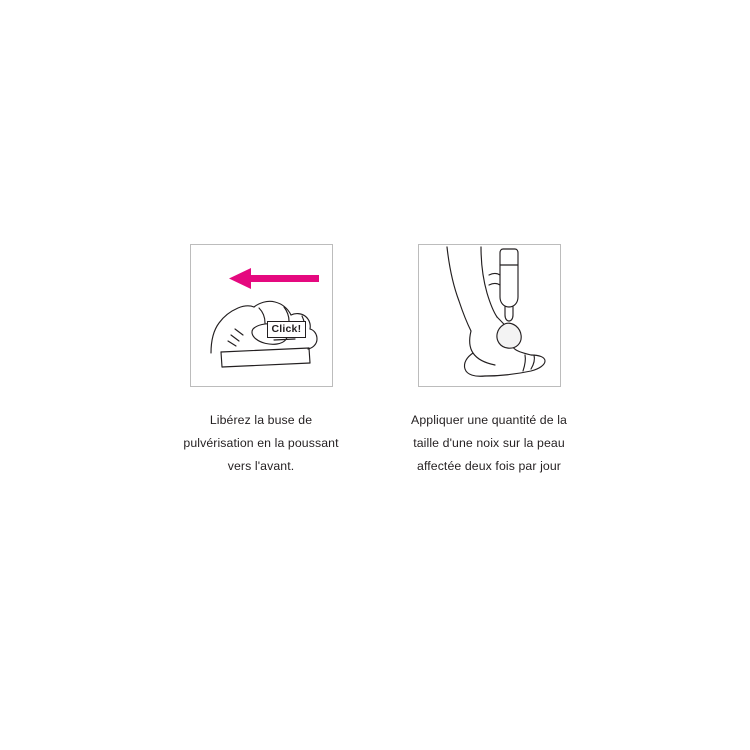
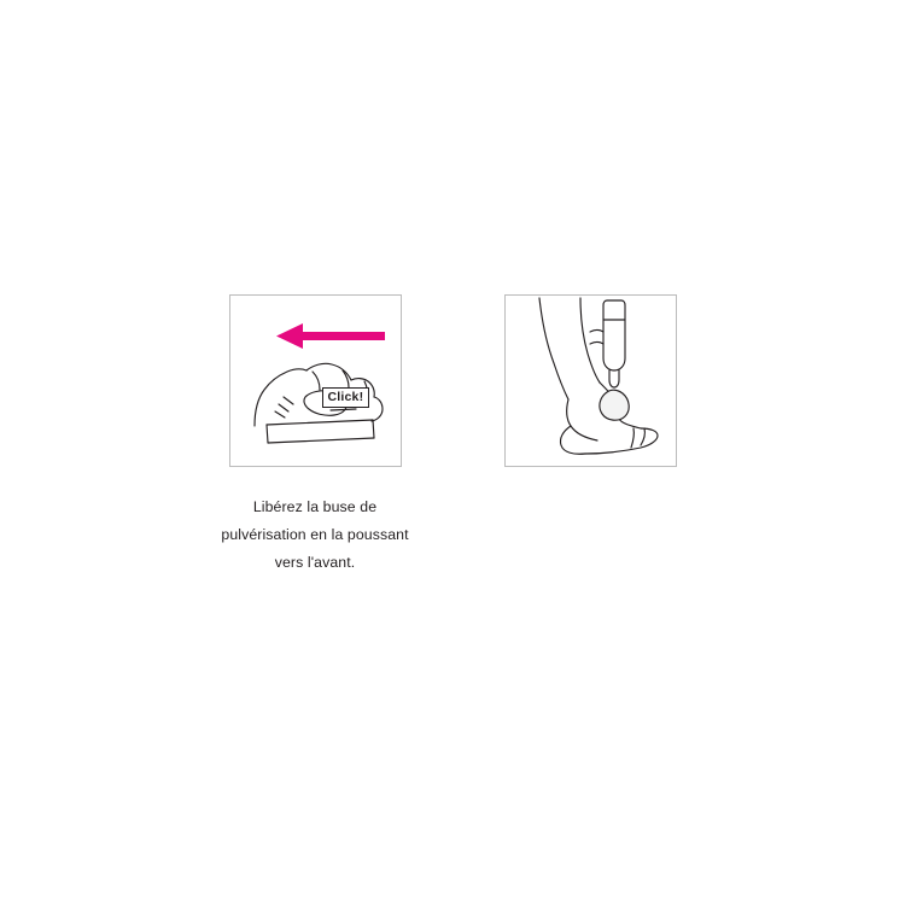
  Click!
  Libérez la buse de pulvérisation en la poussant
  vers l'avant.
- Appliquer une quantité de la taille d'une noix sur la peau affectée deux fois par jour
